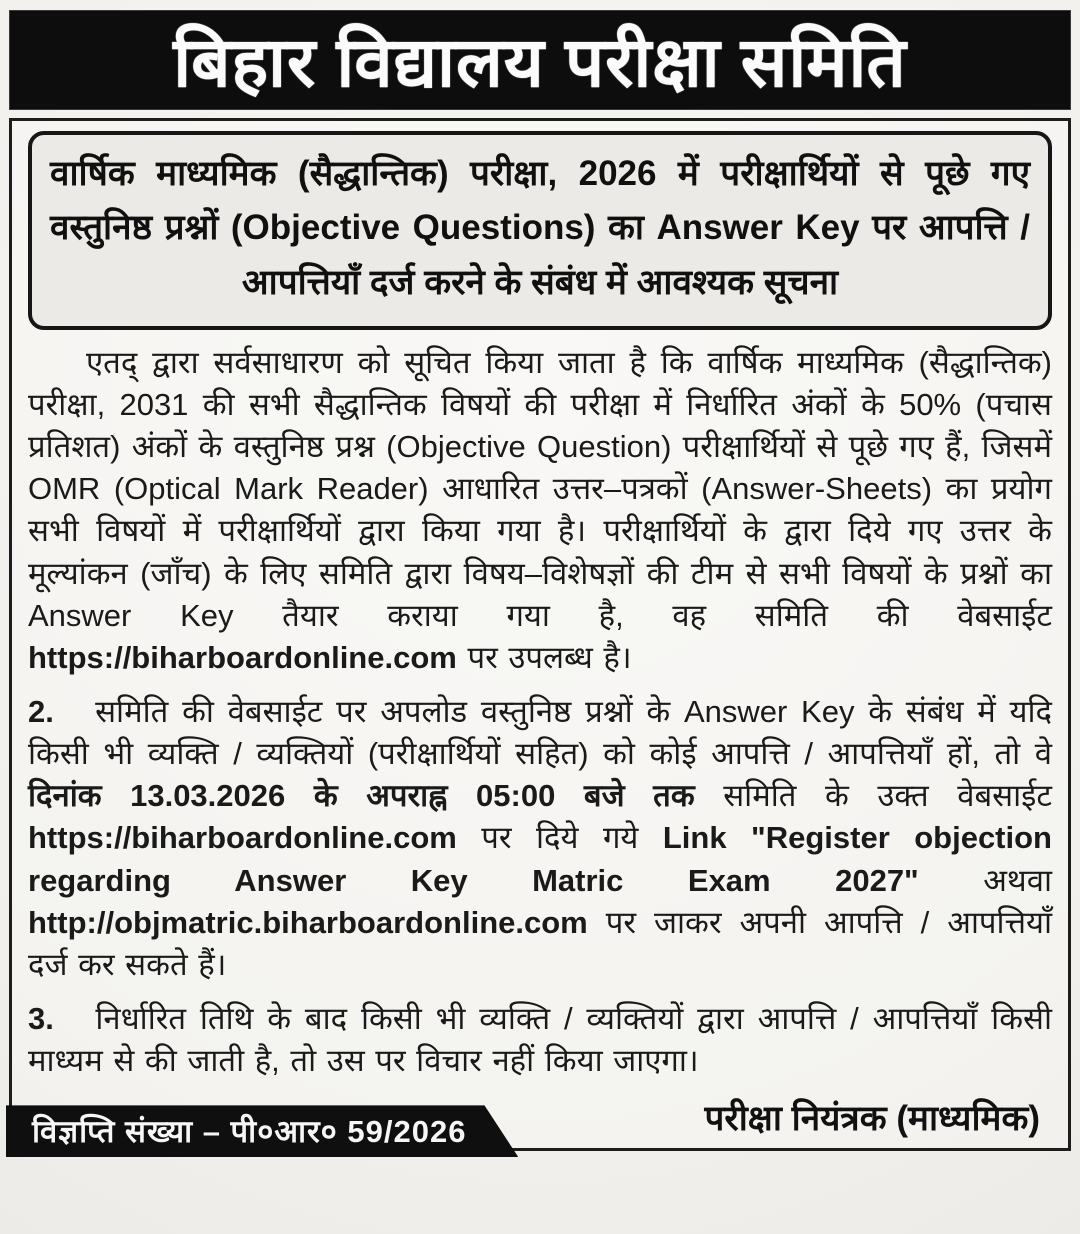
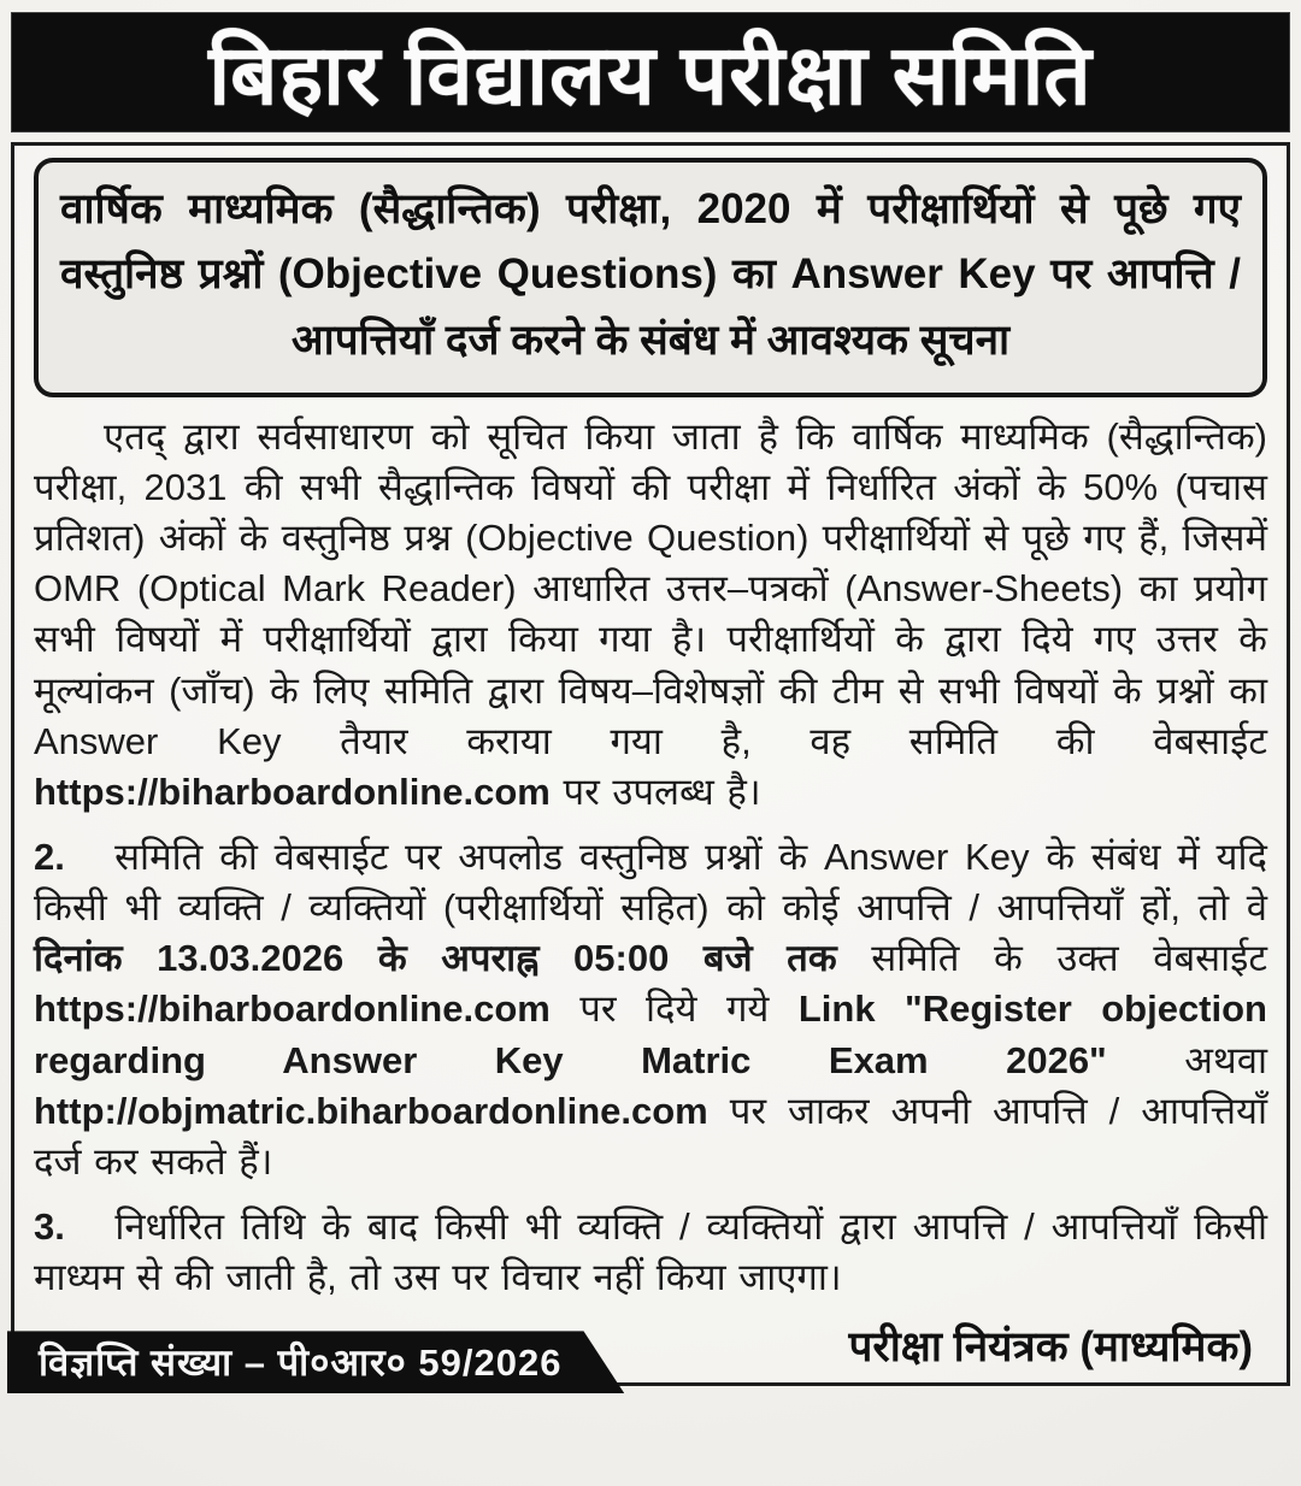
  बिहार विद्यालय परीक्षा समिति
- वार्षिक माध्यमिक (सैद्धान्तिक) परीक्षा, 2026 में परीक्षार्थियों से पूछे गए वस्तुनिष्ठ प्रश्नों (Objective Questions) का Answer Key पर आपत्ति / आपत्तियाँ दर्ज करने के संबंध में आवश्यक सूचना
+ वार्षिक माध्यमिक (सैद्धान्तिक) परीक्षा, 2020 में परीक्षार्थियों से पूछे गए वस्तुनिष्ठ प्रश्नों (Objective Questions) का Answer Key पर आपत्ति / आपत्तियाँ दर्ज करने के संबंध में आवश्यक सूचना
  एतद् द्वारा सर्वसाधारण को सूचित किया जाता है कि वार्षिक माध्यमिक (सैद्धान्तिक) परीक्षा, 2031 की सभी सैद्धान्तिक विषयों की परीक्षा में निर्धारित अंकों के 50% (पचास प्रतिशत) अंकों के वस्तुनिष्ठ प्रश्न (Objective Question) परीक्षार्थियों से पूछे गए हैं, जिसमें OMR (Optical Mark Reader) आधारित उत्तर–पत्रकों (Answer-Sheets) का प्रयोग सभी विषयों में परीक्षार्थियों द्वारा किया गया है। परीक्षार्थियों के द्वारा दिये गए उत्तर के मूल्यांकन (जाँच) के लिए समिति द्वारा विषय–विशेषज्ञों की टीम से सभी विषयों के प्रश्नों का Answer Key तैयार कराया गया है, वह समिति की वेबसाईट https://biharboardonline.com पर उपलब्ध है।
- 2. समिति की वेबसाईट पर अपलोड वस्तुनिष्ठ प्रश्नों के Answer Key के संबंध में यदि किसी भी व्यक्ति / व्यक्तियों (परीक्षार्थियों सहित) को कोई आपत्ति / आपत्तियाँ हों, तो वे दिनांक 13.03.2026 के अपराह्न 05:00 बजे तक समिति के उक्त वेबसाईट https://biharboardonline.com पर दिये गये Link "Register objection regarding Answer Key Matric Exam 2027" अथवा http://objmatric.biharboardonline.com पर जाकर अपनी आपत्ति / आपत्तियाँ दर्ज कर सकते हैं।
+ 2. समिति की वेबसाईट पर अपलोड वस्तुनिष्ठ प्रश्नों के Answer Key के संबंध में यदि किसी भी व्यक्ति / व्यक्तियों (परीक्षार्थियों सहित) को कोई आपत्ति / आपत्तियाँ हों, तो वे दिनांक 13.03.2026 के अपराह्न 05:00 बजे तक समिति के उक्त वेबसाईट https://biharboardonline.com पर दिये गये Link "Register objection regarding Answer Key Matric Exam 2026" अथवा http://objmatric.biharboardonline.com पर जाकर अपनी आपत्ति / आपत्तियाँ दर्ज कर सकते हैं।
  3. निर्धारित तिथि के बाद किसी भी व्यक्ति / व्यक्तियों द्वारा आपत्ति / आपत्तियाँ किसी माध्यम से की जाती है, तो उस पर विचार नहीं किया जाएगा।
  विज्ञप्ति संख्या – पी०आर० 59/2026
  परीक्षा नियंत्रक (माध्यमिक)
